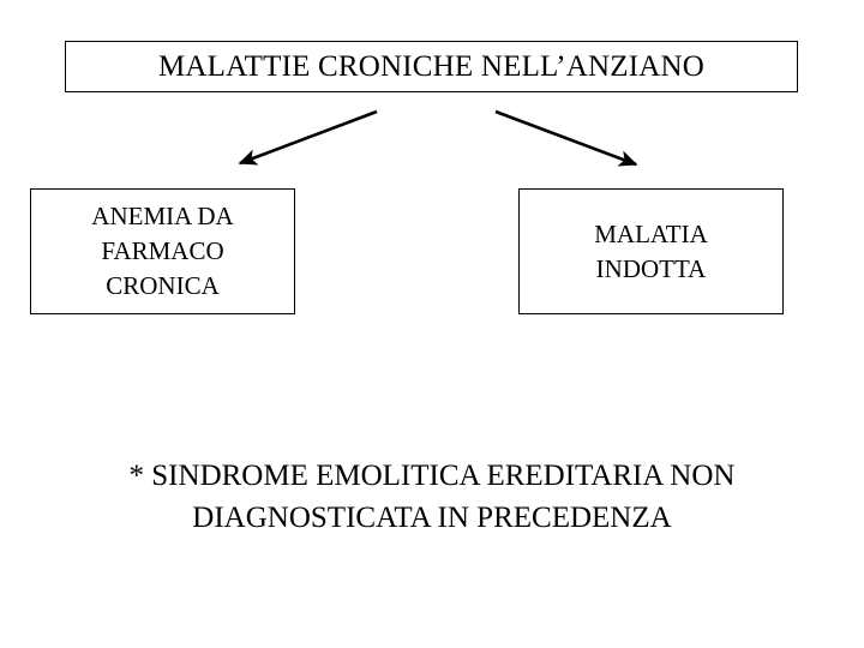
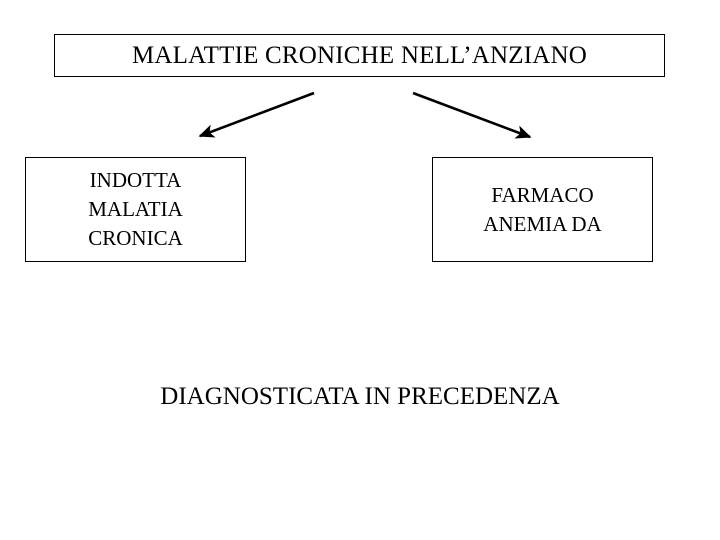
  MALATTIE CRONICHE NELL’ANZIANO
- ANEMIA DA
+ INDOTTA
- FARMACO
+ MALATIA
  CRONICA
- MALATIA
+ FARMACO
- INDOTTA
+ ANEMIA DA
- * SINDROME EMOLITICA EREDITARIA NON
  DIAGNOSTICATA IN PRECEDENZA
